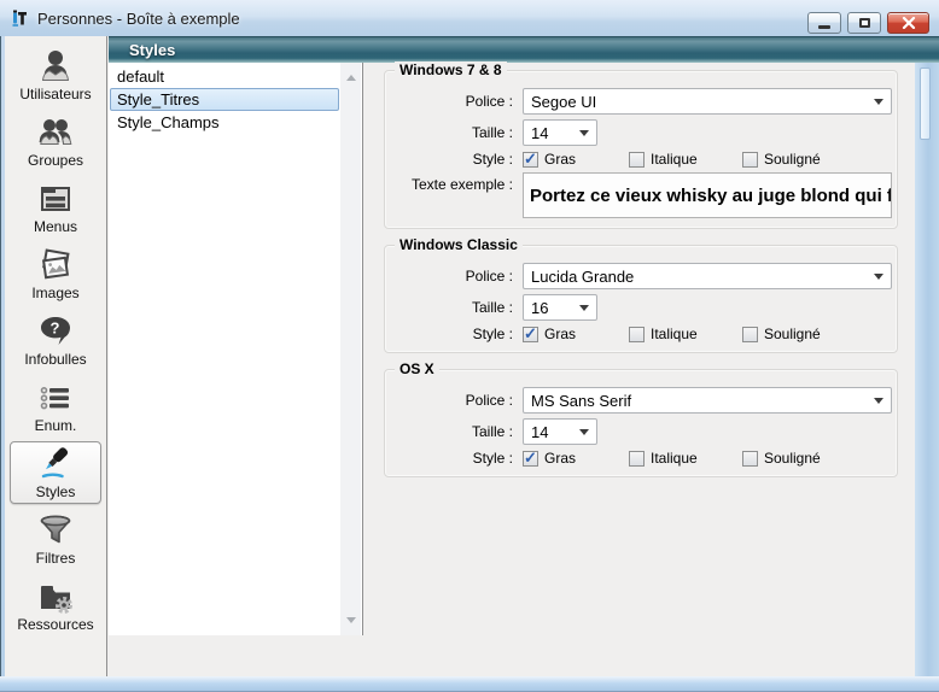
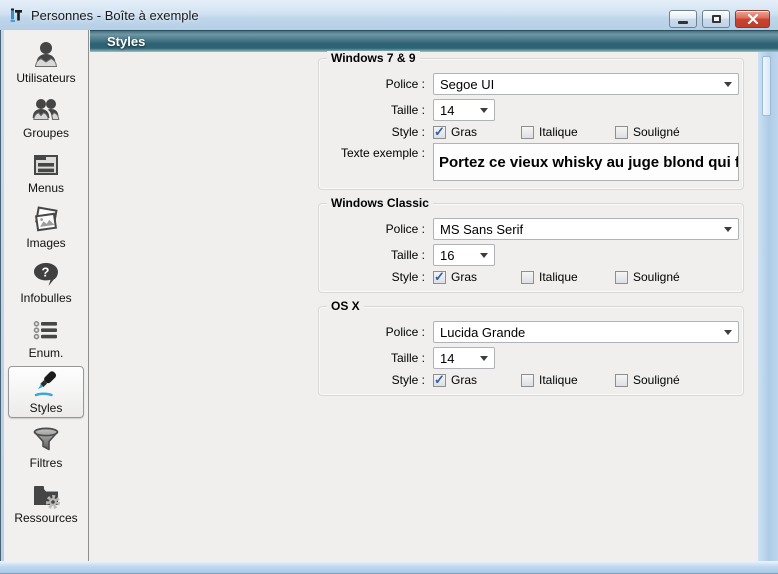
  Personnes - Boîte à exemple
  Utilisateurs
  Groupes
  Menus
  Images
  ?
  Infobulles
  Enum.
  Styles
  Filtres
  Ressources
  Styles
- default
- Style_Titres
- Style_Champs
- Windows 7 & 8
+ Windows 7 & 9
  Police :
  Segoe UI
  Taille :
  14
  Style :
  Gras
  Italique
  Souligné
  Texte exemple :
  Portez ce vieux whisky au juge blond qui f
  Windows Classic
  Police :
- Lucida Grande
+ MS Sans Serif
  Taille :
  16
  Style :
  Gras
  Italique
  Souligné
  OS X
  Police :
- MS Sans Serif
+ Lucida Grande
  Taille :
  14
  Style :
  Gras
  Italique
  Souligné
